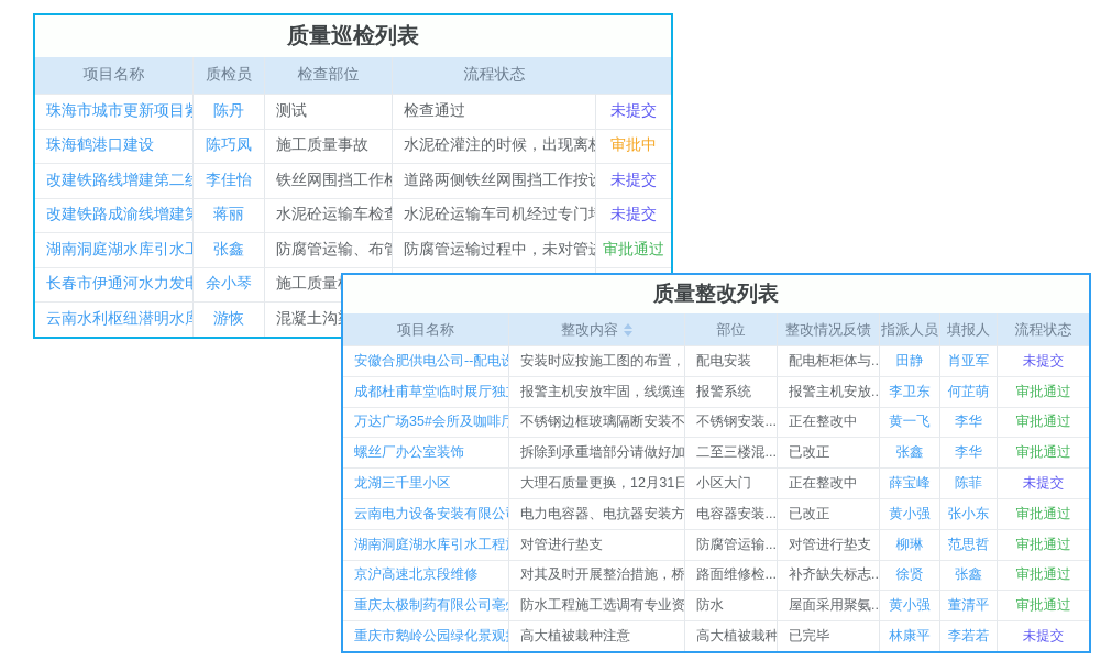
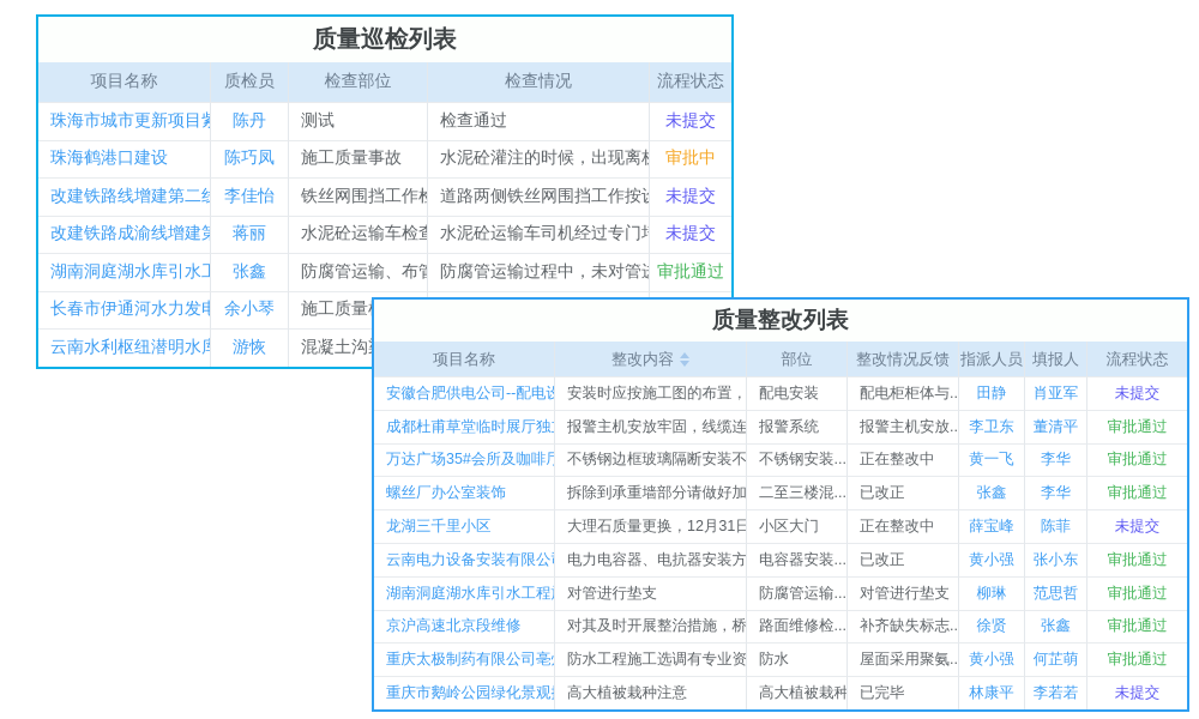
  质量巡检列表
  项目名称
  质检员
  检查部位
+ 检查情况
  流程状态
  珠海市城市更新项目紫
  陈丹
  测试
  检查通过
  未提交
  珠海鹤港口建设
  陈巧凤
  施工质量事故
  水泥砼灌注的时候，出现离
  审批中
  改建铁路线增建第二线
  李佳怡
  铁丝网围挡工作检
  道路两侧铁丝网围挡工作按
  未提交
  改建铁路成渝线增建第
  蒋丽
  水泥砼运输车检查
  水泥砼运输车司机经过专门
  未提交
  湖南洞庭湖水库引水工
  张鑫
  防腐管运输、布管
  防腐管运输过程中，未对管
  审批通过
  长春市伊通河水力发电
  余小琴
  云南水利枢纽潜明水库
  游恢
  质量整改列表
  项目名称
  整改内容
  部位
  整改情况反馈
  指派人员
  填报人
  流程状态
  安徽合肥供电公司--配电设
  安装时应按施工图的布置，
  配电安装
  配电柜柜体与..
  田静
  肖亚军
  未提交
  报警主机安放牢固，线缆连
  报警系统
  报警主机安放..
  李卫东
- 何芷萌
+ 董清平
  审批通过
  万达广场35#会所及咖啡厅
  不锈钢边框玻璃隔断安装不
  不锈钢安装...
  正在整改中
  黄一飞
  李华
  审批通过
  螺丝厂办公室装饰
  拆除到承重墙部分请做好加
  二至三楼混...
  已改正
  张鑫
  李华
  审批通过
  龙湖三千里小区
  大理石质量更换，12月31日
  小区大门
  正在整改中
  薛宝峰
  陈菲
  未提交
  电力电容器、电抗器安装方
  电容器安装...
  已改正
  黄小强
  张小东
  审批通过
  湖南洞庭湖水库引水工程
  对管进行垫支
  防腐管运输...
  对管进行垫支
  柳琳
  范思哲
  审批通过
  京沪高速北京段维修
  对其及时开展整治措施，桥
  路面维修检...
  补齐缺失标志..
  徐贤
  张鑫
  审批通过
  防水工程施工选调有专业资
  防水
  屋面采用聚氨..
  黄小强
- 董清平
+ 何芷萌
  审批通过
  高大植被栽种注意
  高大植被栽种
  已完毕
  林康平
  李若若
  未提交
